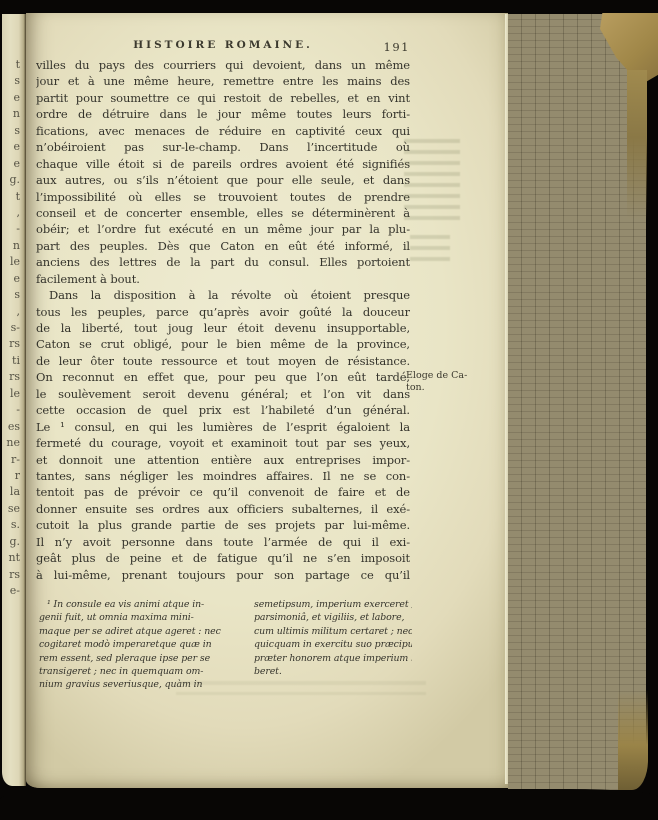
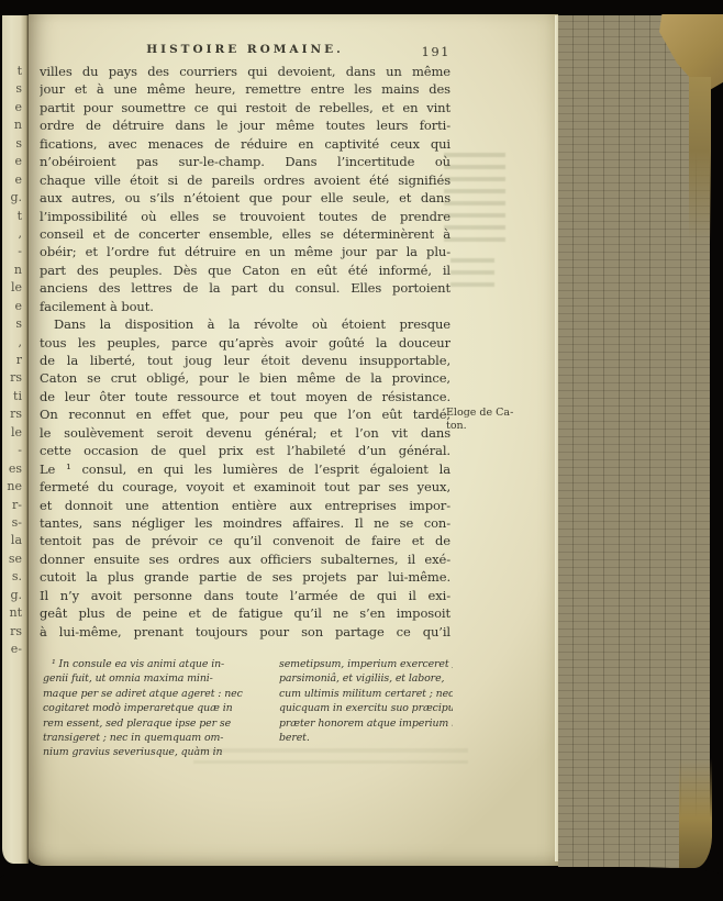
  t
  s
  e
  n
  s
  e
  e
  g.
  t
  ,
  -
  n
  le
  e
  s
  ,
- s-
+ r
  rs
  ti
  rs
  le
  -
  es
  ne
  r-
- r
+ s-
  la
  se
  s.
  g.
  nt
  rs
  e-
  HISTOIRE ROMAINE.
  191
  villes du pays des courriers qui devoient, dans un même
  jour et à une même heure, remettre entre les mains des
  partit pour soumettre ce qui restoit de rebelles, et en vint
  ordre de détruire dans le jour même toutes leurs forti-
  fications, avec menaces de réduire en captivité ceux qui
  n’obéiroient pas sur-le-champ. Dans l’incertitude où
  chaque ville étoit si de pareils ordres avoient été signifiés
  aux autres, ou s’ils n’étoient que pour elle seule, et dans
  l’impossibilité où elles se trouvoient toutes de prendre
  conseil et de concerter ensemble, elles se déterminèrent à
- obéir; et l’ordre fut exécuté en un même jour par la plu-
+ obéir; et l’ordre fut détruire en un même jour par la plu-
  part des peuples. Dès que Caton en eût été informé, il
  anciens des lettres de la part du consul. Elles portoient
  facilement à bout.
  Dans la disposition à la révolte où étoient presque
  tous les peuples, parce qu’après avoir goûté la douceur
  de la liberté, tout joug leur étoit devenu insupportable,
  Caton se crut obligé, pour le bien même de la province,
  de leur ôter toute ressource et tout moyen de résistance.
  On reconnut en effet que, pour peu que l’on eût tardé,
  le soulèvement seroit devenu général; et l’on vit dans
  cette occasion de quel prix est l’habileté d’un général.
  Le ¹ consul, en qui les lumières de l’esprit égaloient la
  fermeté du courage, voyoit et examinoit tout par ses yeux,
  et donnoit une attention entière aux entreprises impor-
  tantes, sans négliger les moindres affaires. Il ne se con-
  tentoit pas de prévoir ce qu’il convenoit de faire et de
  donner ensuite ses ordres aux officiers subalternes, il exé-
  cutoit la plus grande partie de ses projets par lui-même.
  Il n’y avoit personne dans toute l’armée de qui il exi-
  geât plus de peine et de fatigue qu’il ne s’en imposoit
  à lui-même, prenant toujours pour son partage ce qu’il
  Eloge de Ca-
  ton.
  ¹ In consule ea vis animi atque in-
  genii fuit, ut omnia maxima mini-
  maque per se adiret atque ageret : nec
  cogitaret modò imperaretque quæ in
  rem essent, sed pleraque ipse per se
  transigeret ; nec in quemquam om-
  nium gravius severiusque, quàm in
  semetipsum, imperium exerceret
  parsimoniâ, et vigiliis, et labore,
  cum ultimis militum certaret ; nec
  quicquam in exercitu suo præcipu
  præter honorem atque imperium
  beret.
